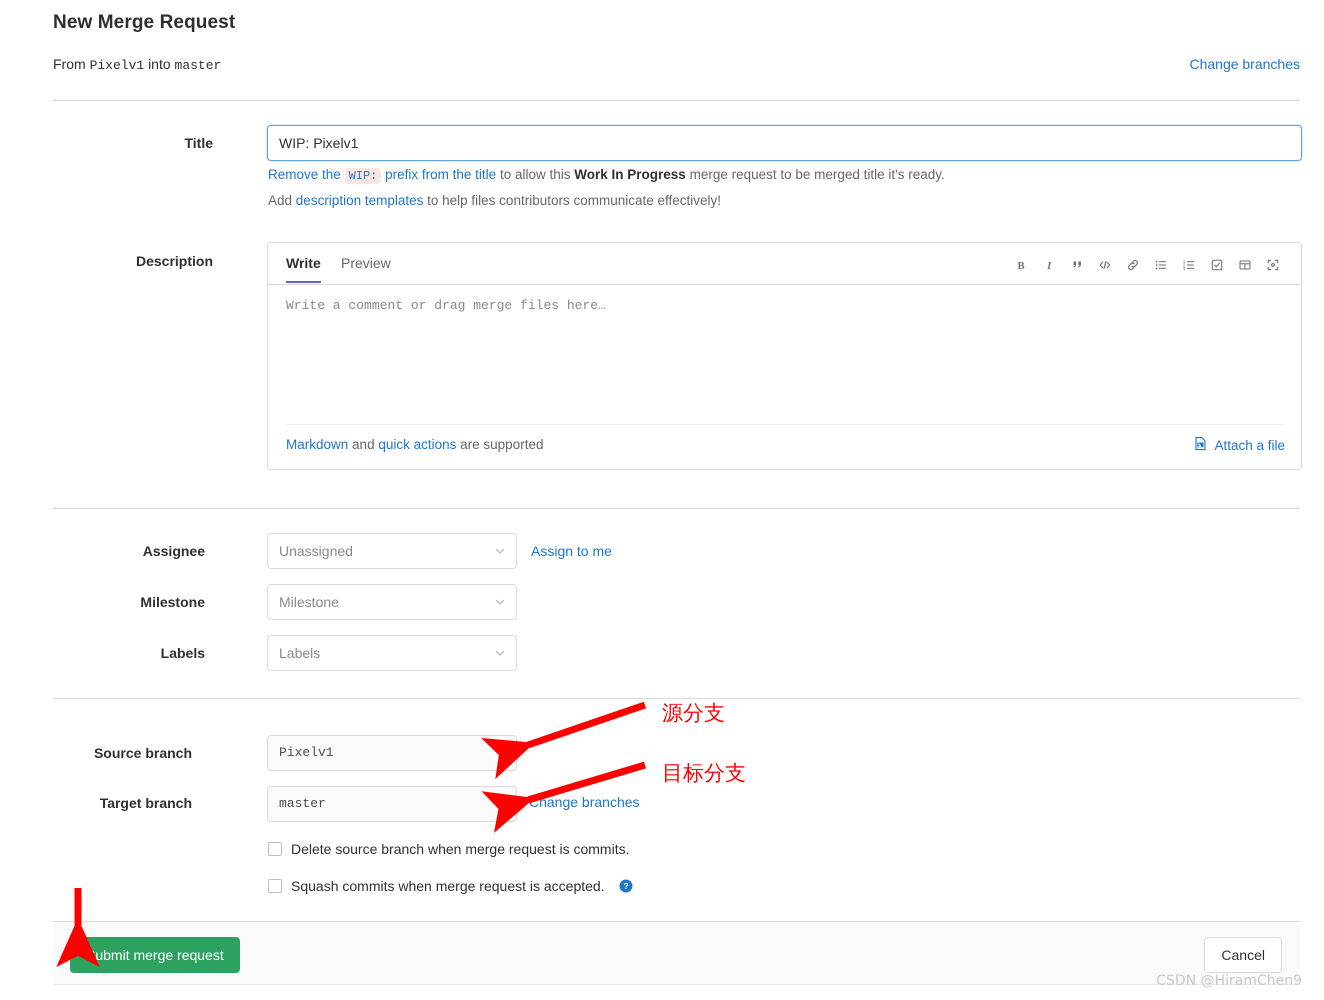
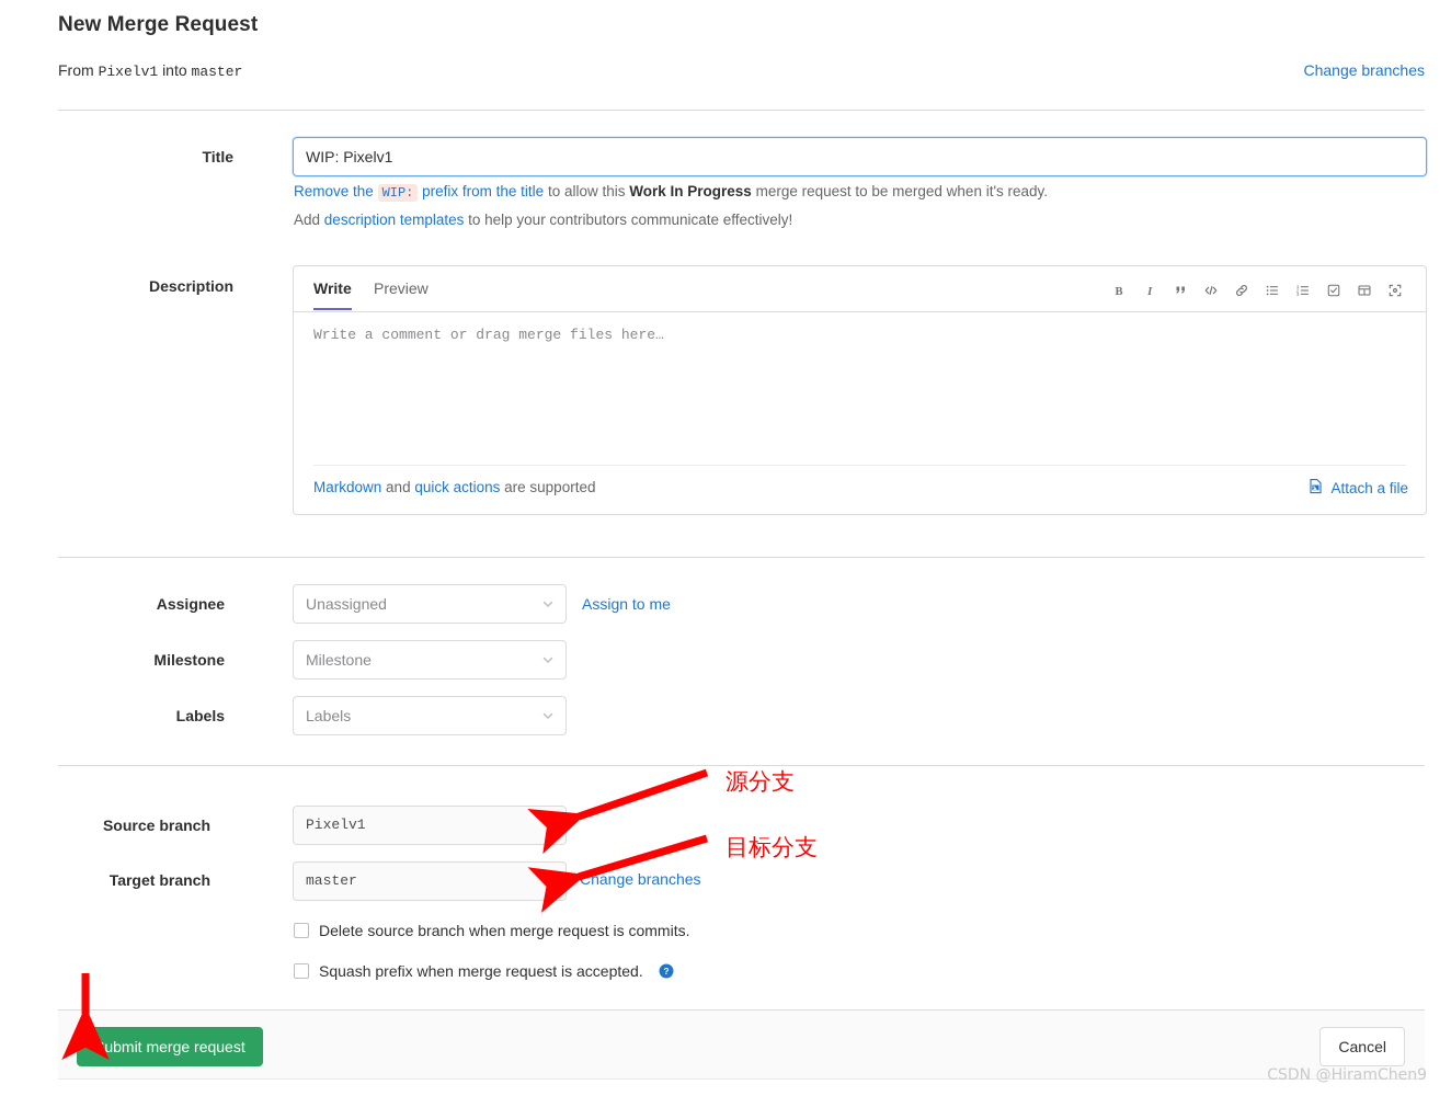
  New Merge Request
  From Pixelv1 into master
  Change branches
  Title
  WIP: Pixelv1
- Remove the WIP: prefix from the title to allow this Work In Progress merge request to be merged title it's ready.
+ Remove the WIP: prefix from the title to allow this Work In Progress merge request to be merged when it's ready.
- Add description templates to help files contributors communicate effectively!
+ Add description templates to help your contributors communicate effectively!
  Description
  Write
  Preview
  B
  I
  Write a comment or drag merge files here…
  Markdown and quick actions are supported
  Attach a file
  Assignee
  Unassigned
  Assign to me
  Milestone
  Milestone
  Labels
  Labels
  Source branch
  Pixelv1
  Target branch
  master
  Change branches
  Delete source branch when merge request is commits.
- Squash commits when merge request is accepted.
+ Squash prefix when merge request is accepted.
  ?
  Submit merge request
  Cancel
  源分支
  目标分支
  CSDN @HiramChen9
